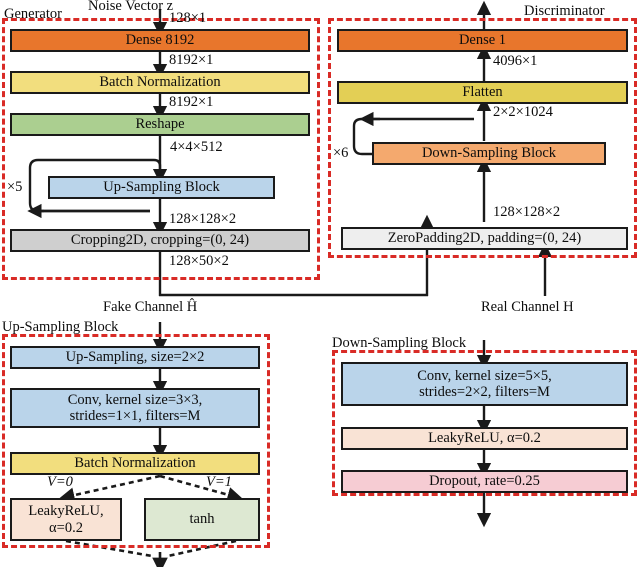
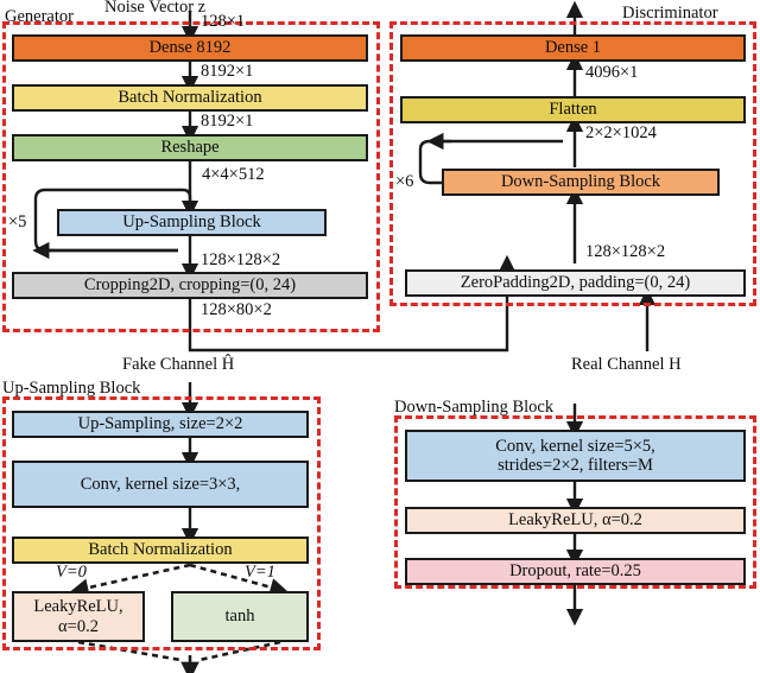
  Generator
  Discriminator
  Noise Vector z
  Fake Channel Ĥ
  Real Channel H
  Up-Sampling Block
  Down-Sampling Block
  Dense 8192
  Batch Normalization
  Reshape
  Up-Sampling Block
  Cropping2D, cropping=(0, 24)
  128×1
  8192×1
  8192×1
  4×4×512
  128×128×2
- 128×50×2
+ 128×80×2
  ×5
  Dense 1
  Flatten
  Down-Sampling Block
  ZeroPadding2D, padding=(0, 24)
  4096×1
  2×2×1024
  128×128×2
  ×6
  Up-Sampling, size=2×2
  Conv, kernel size=3×3,
- strides=1×1, filters=M
  Batch Normalization
  LeakyReLU,
  α=0.2
  tanh
  V=0
  V=1
  Conv, kernel size=5×5,
  strides=2×2, filters=M
  LeakyReLU, α=0.2
  Dropout, rate=0.25
